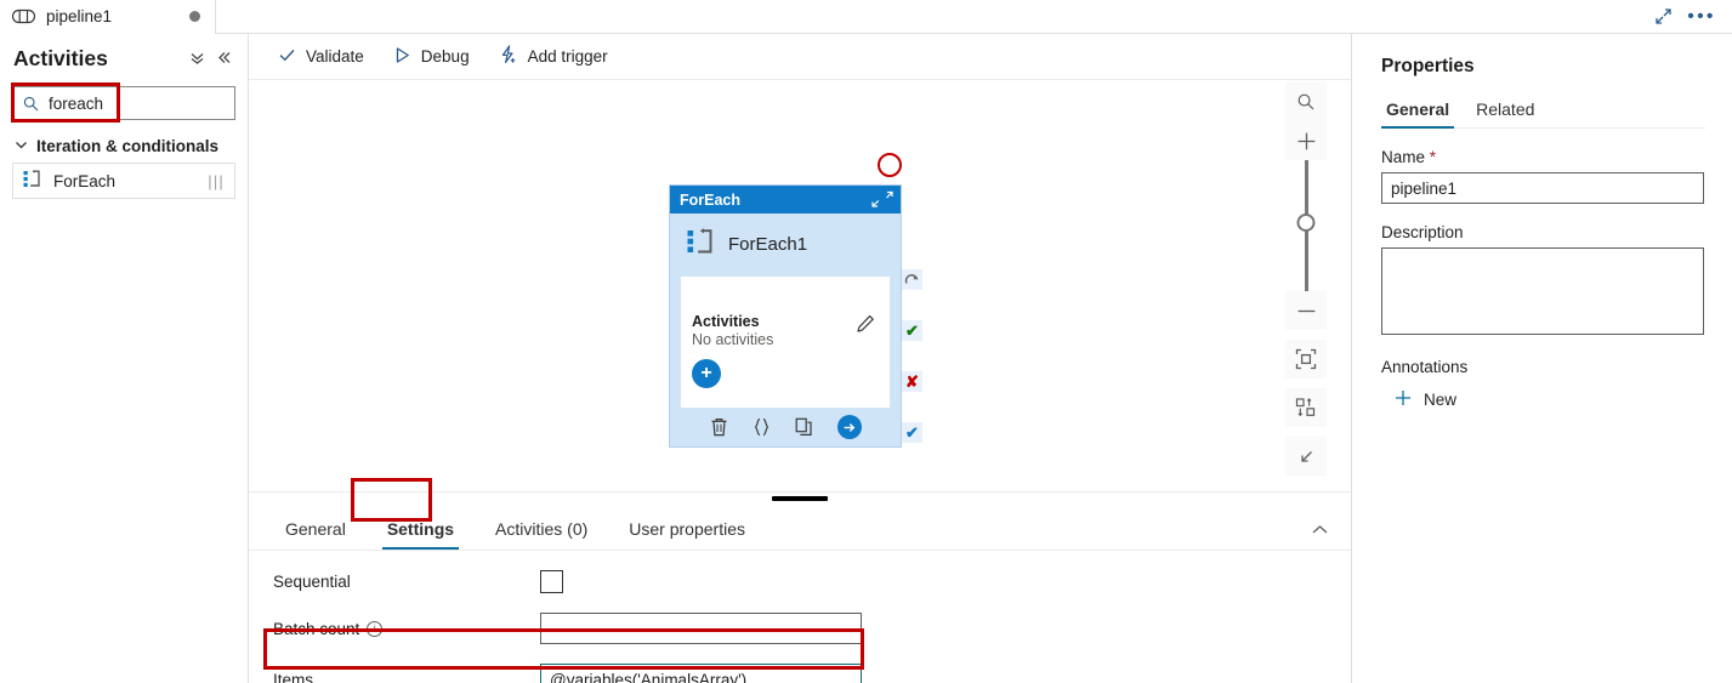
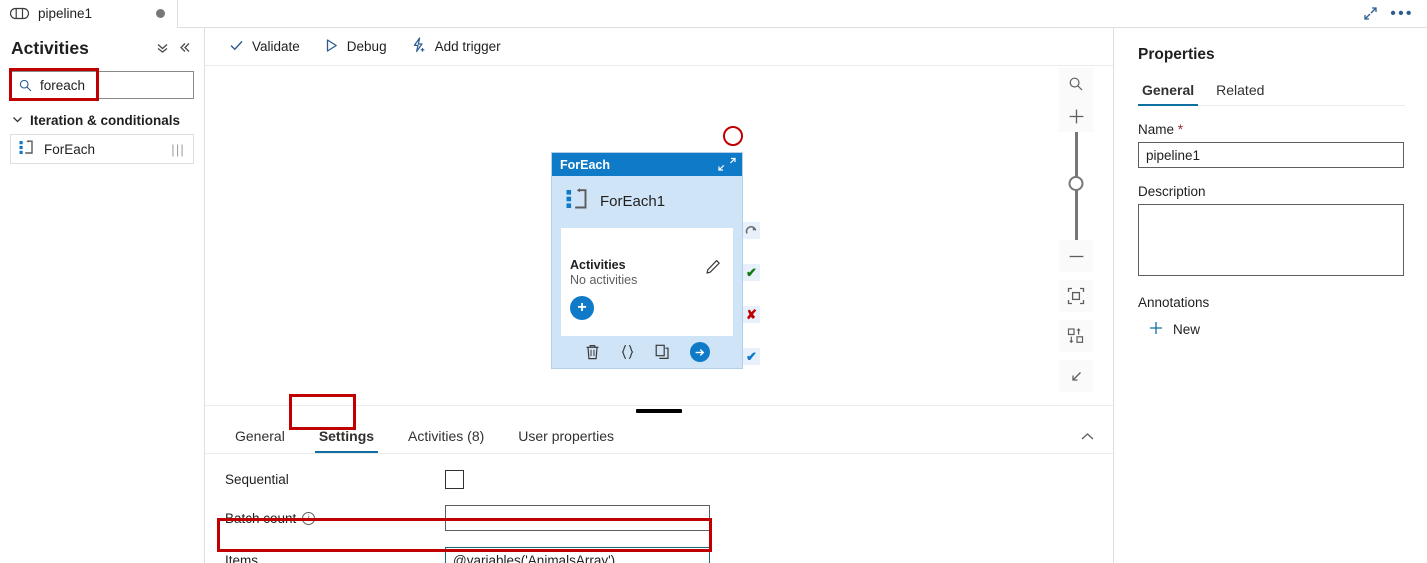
  pipeline1
  •••
  Activities
  foreach
  Iteration & conditionals
  ForEach
  |||
  Validate
  Debug
  Add trigger
  ✔
  ✘
  ✔
  ForEach
  ForEach1
  Activities
  No activities
  +
  General
  Settings
- Activities (0)
+ Activities (8)
  User properties
  Sequential
  Batch count
  i
  Items
  @variables('AnimalsArray')
  Properties
  General
  Related
  Name *
  pipeline1
  Description
  Annotations
  New
